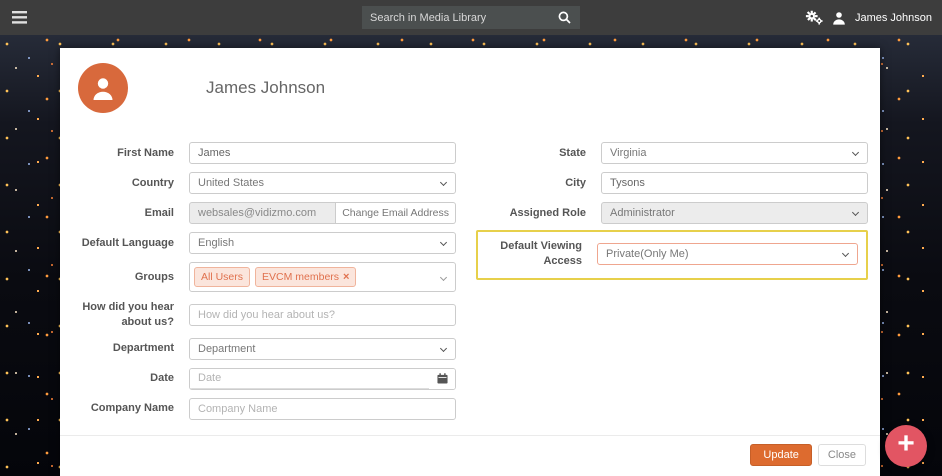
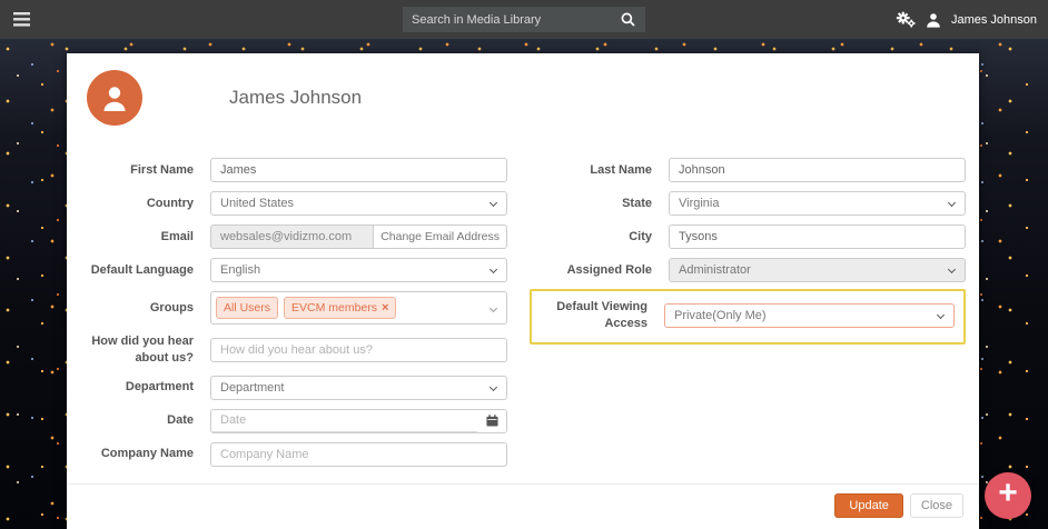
  Search in Media Library
  James Johnson
  James Johnson
  First Name
  James
  Country
  United States
  Email
  websales@vidizmo.com
  Change Email Address
  Default Language
  English
  Groups
  All Users
  EVCM members
  ×
  How did you hear about us?
  How did you hear about us?
  Department
  Department
  Date
  Date
  Company Name
  Company Name
+ Last Name
+ Johnson
  State
  Virginia
  City
  Tysons
  Assigned Role
  Administrator
  Default Viewing Access
  Private(Only Me)
  Update
  Close
  +
